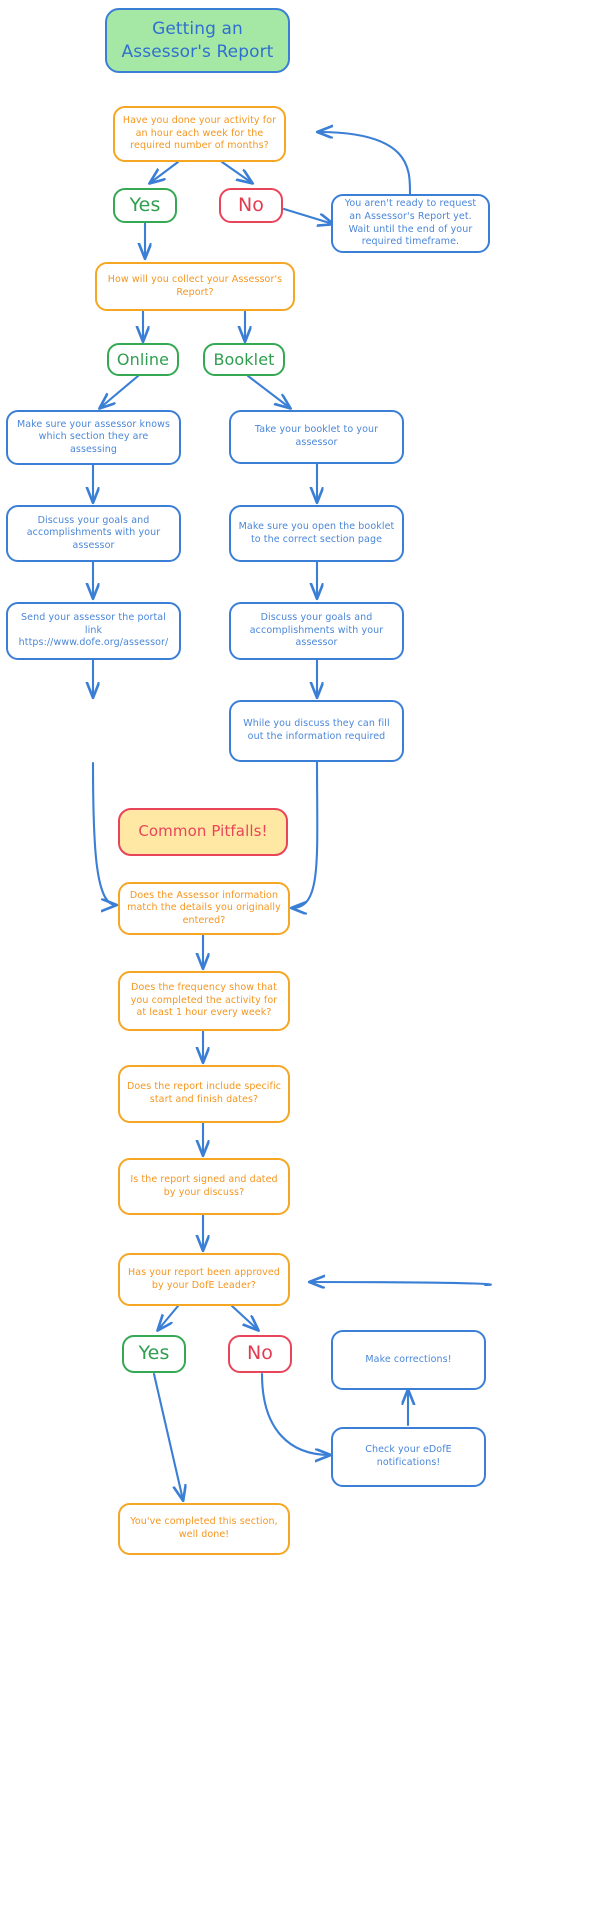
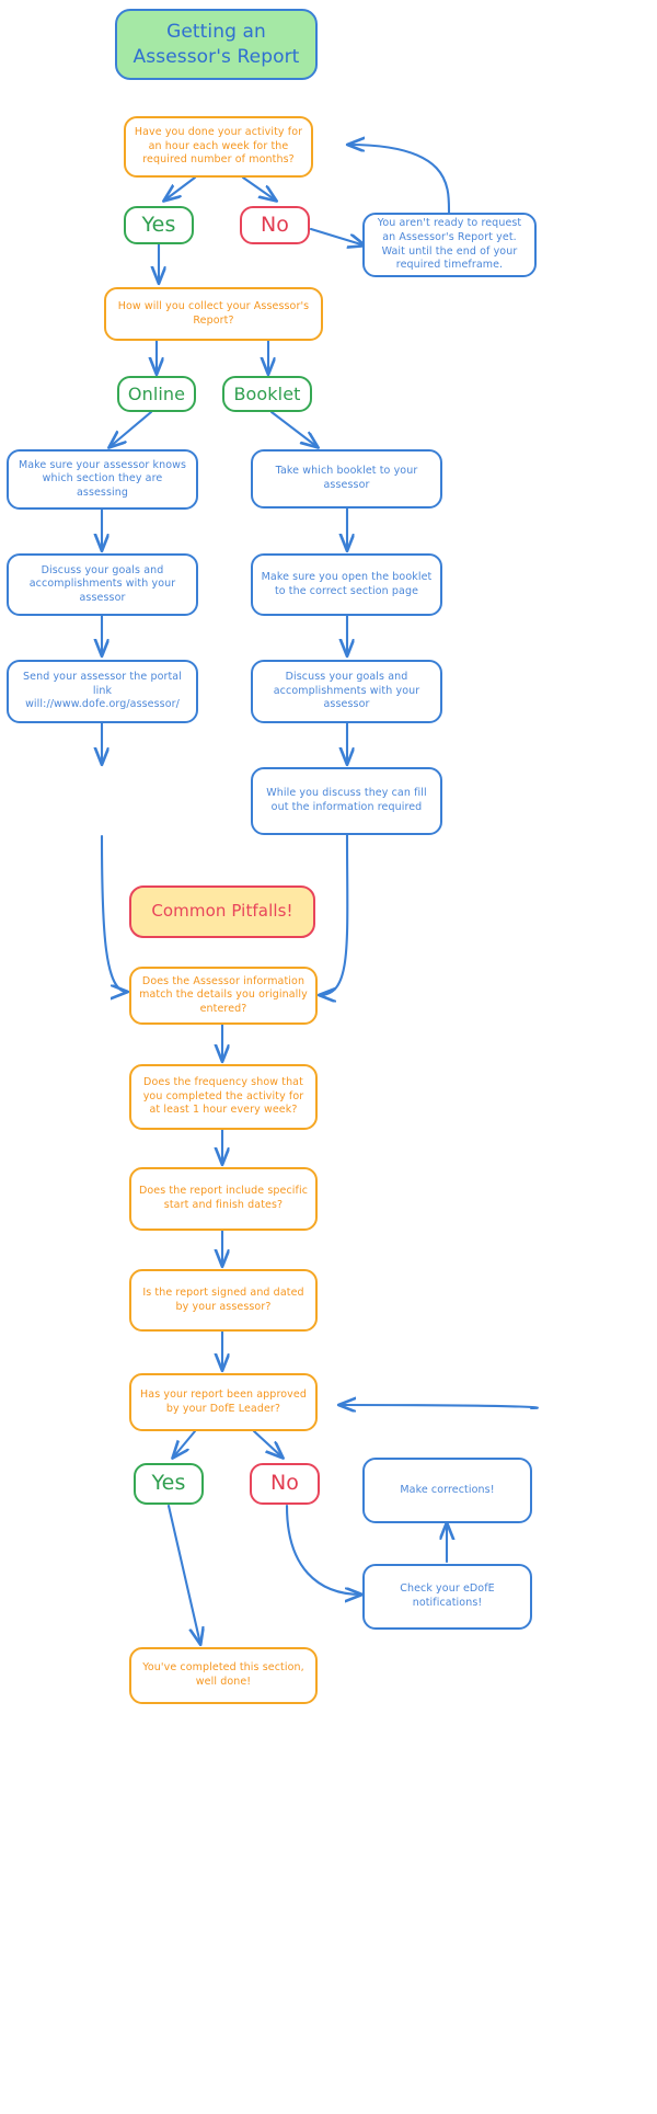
  Getting an
  Assessor's Report
  Have you done your activity for an hour each week for the required number of months?
  Yes
  No
  You aren't ready to request an Assessor's Report yet. Wait until the end of your required timeframe.
  How will you collect your Assessor's Report?
  Online
  Booklet
  Make sure your assessor knows which section they are assessing
  Discuss your goals and accomplishments with your assessor
- Send your assessor the portal link https://www.dofe.org/assessor/
+ Send your assessor the portal link will://www.dofe.org/assessor/
- Take your booklet to your assessor
+ Take which booklet to your assessor
  Make sure you open the booklet to the correct section page
  Discuss your goals and accomplishments with your assessor
  While you discuss they can fill out the information required
  Common Pitfalls!
  Does the Assessor information match the details you originally entered?
  Does the frequency show that you completed the activity for at least 1 hour every week?
  Does the report include specific start and finish dates?
- Is the report signed and dated by your discuss?
+ Is the report signed and dated by your assessor?
  Has your report been approved by your DofE Leader?
  Yes
  No
  Make corrections!
  Check your eDofE notifications!
  You've completed this section, well done!
